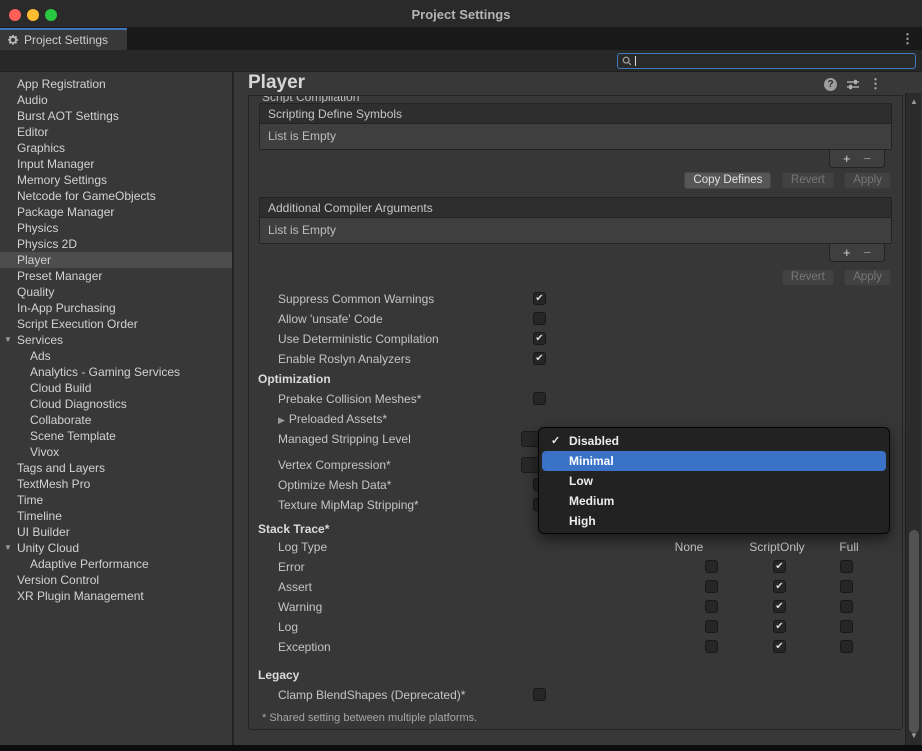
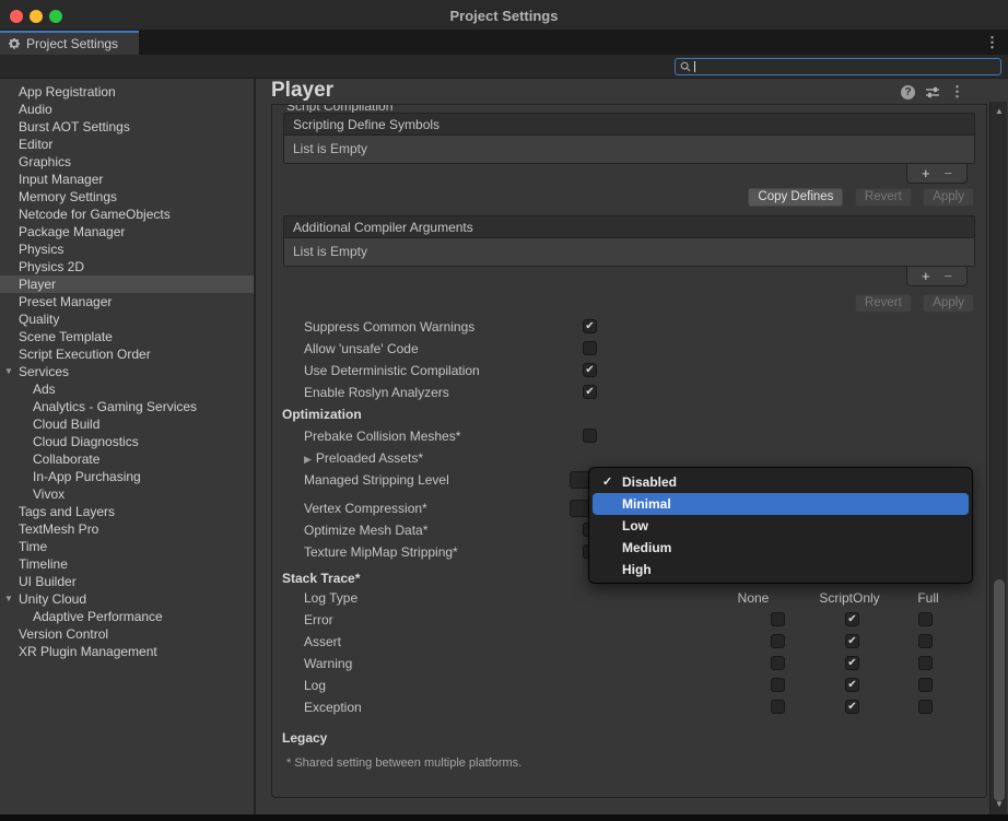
  Project Settings
  Project Settings
  ⋮
  App Registration
  Audio
  Burst AOT Settings
  Editor
  Graphics
  Input Manager
  Memory Settings
  Netcode for GameObjects
  Package Manager
  Physics
  Physics 2D
  Player
  Preset Manager
  Quality
- In-App Purchasing
+ Scene Template
  Script Execution Order
  ▼
  Services
  Ads
  Analytics - Gaming Services
  Cloud Build
  Cloud Diagnostics
  Collaborate
- Scene Template
+ In-App Purchasing
  Vivox
  Tags and Layers
  TextMesh Pro
  Time
  Timeline
  UI Builder
  ▼
  Unity Cloud
  Adaptive Performance
  Version Control
  XR Plugin Management
  Player
  ?
  ⋮
  Script Compilation
  Scripting Define Symbols
  List is Empty
  +
  −
  Copy Defines Revert Apply
  Additional Compiler Arguments
  List is Empty
  +
  −
  Revert Apply
  Suppress Common Warnings
  ✔
  Allow 'unsafe' Code
  Use Deterministic Compilation
  ✔
  Enable Roslyn Analyzers
  ✔
  Optimization
  Prebake Collision Meshes*
  ▶ Preloaded Assets*
  Managed Stripping Level
  Vertex Compression*
  Optimize Mesh Data*
  Texture MipMap Stripping*
  Stack Trace*
  Log Type
  None
  ScriptOnly
  Full
  Error
  ✔
  Assert
  ✔
  Warning
  ✔
  Log
  ✔
  Exception
  ✔
  Legacy
- Clamp BlendShapes (Deprecated)*
  * Shared setting between multiple platforms.
  ▲
  ▼
  ✓
  Disabled
  Minimal
  Low
  Medium
  High
